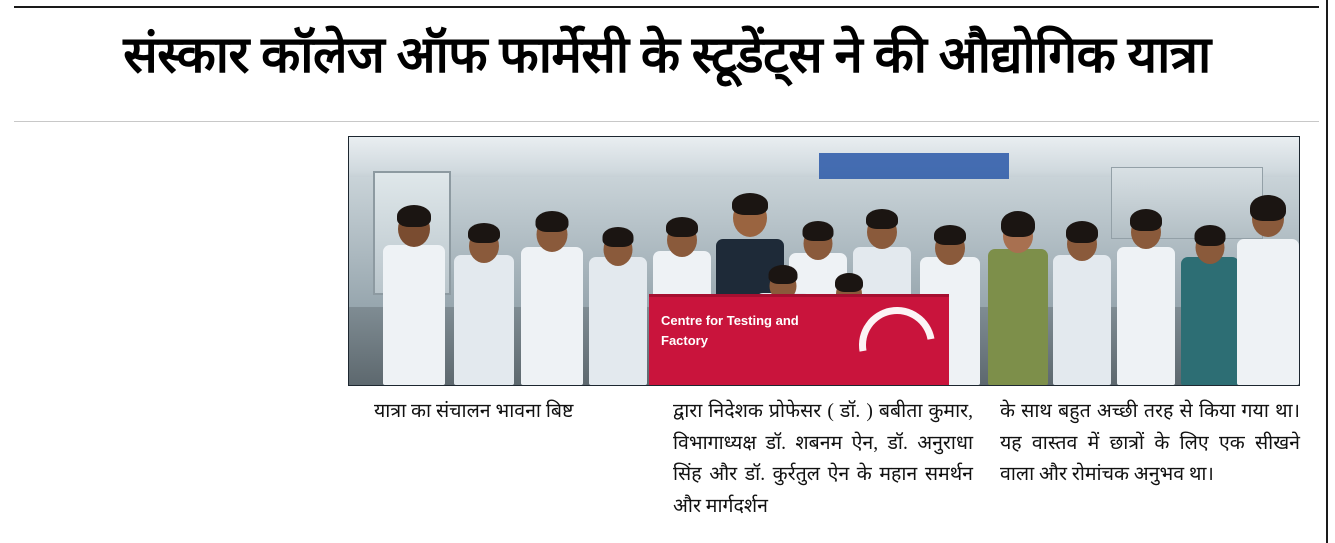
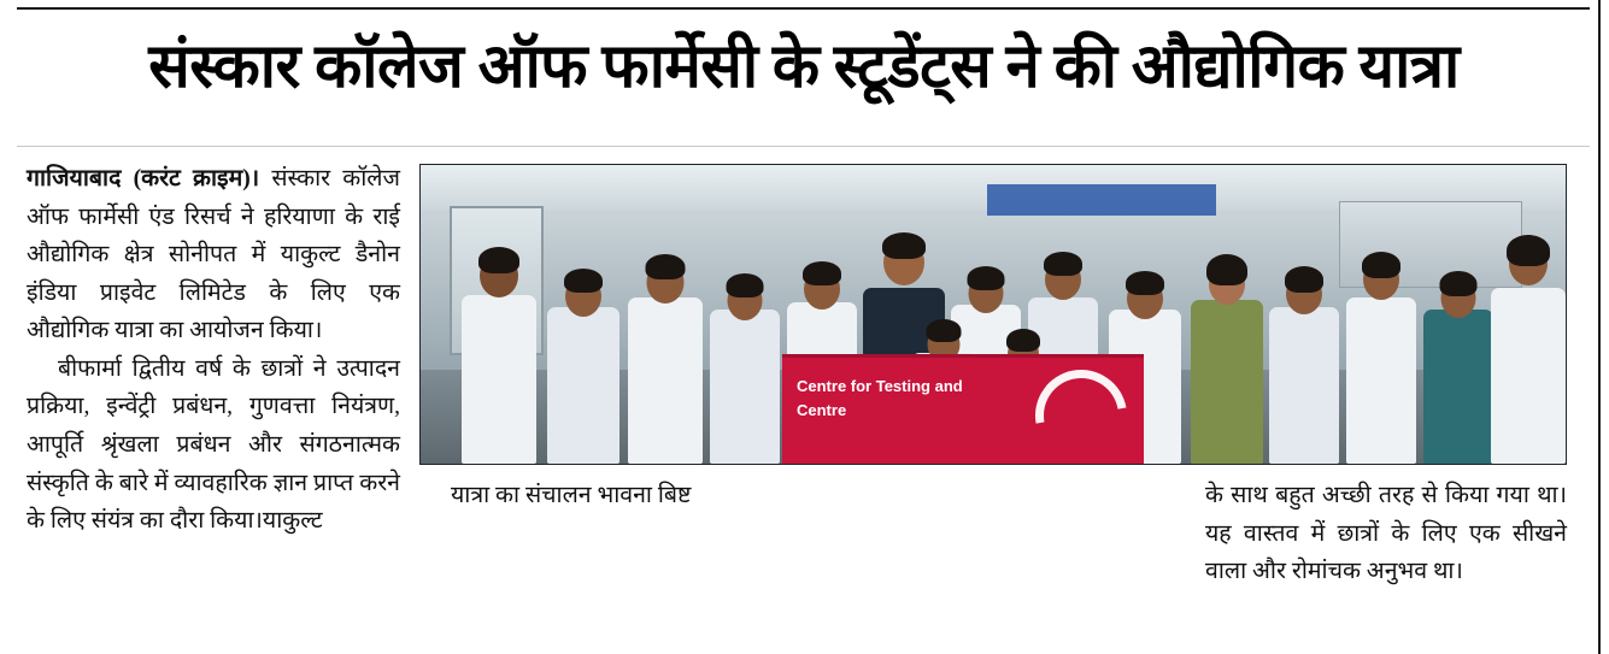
  संस्कार कॉलेज ऑफ फार्मेसी के स्टूडेंट्स ने की औद्योगिक यात्रा
+ गाजियाबाद (करंट क्राइम)। संस्कार कॉलेज ऑफ फार्मेसी एंड रिसर्च ने हरियाणा के राई औद्योगिक क्षेत्र सोनीपत में याकुल्ट डैनोन इंडिया प्राइवेट लिमिटेड के लिए एक औद्योगिक यात्रा का आयोजन किया।
+ बीफार्मा द्वितीय वर्ष के छात्रों ने उत्पादन प्रक्रिया, इन्वेंट्री प्रबंधन, गुणवत्ता नियंत्रण, आपूर्ति श्रृंखला प्रबंधन और संगठनात्मक संस्कृति के बारे में व्यावहारिक ज्ञान प्राप्त करने के लिए संयंत्र का दौरा किया।याकुल्ट
- Centre for Testing and Factory
+ Centre for Testing and Centre
  यात्रा का संचालन भावना बिष्ट
- द्वारा निदेशक प्रोफेसर ( डॉ. ) बबीता कुमार, विभागाध्यक्ष डॉ. शबनम ऐन, डॉ. अनुराधा सिंह और डॉ. कुर्रतुल ऐन के महान समर्थन और मार्गदर्शन
  के साथ बहुत अच्छी तरह से किया गया था।यह वास्तव में छात्रों के लिए एक सीखने वाला और रोमांचक अनुभव था।
